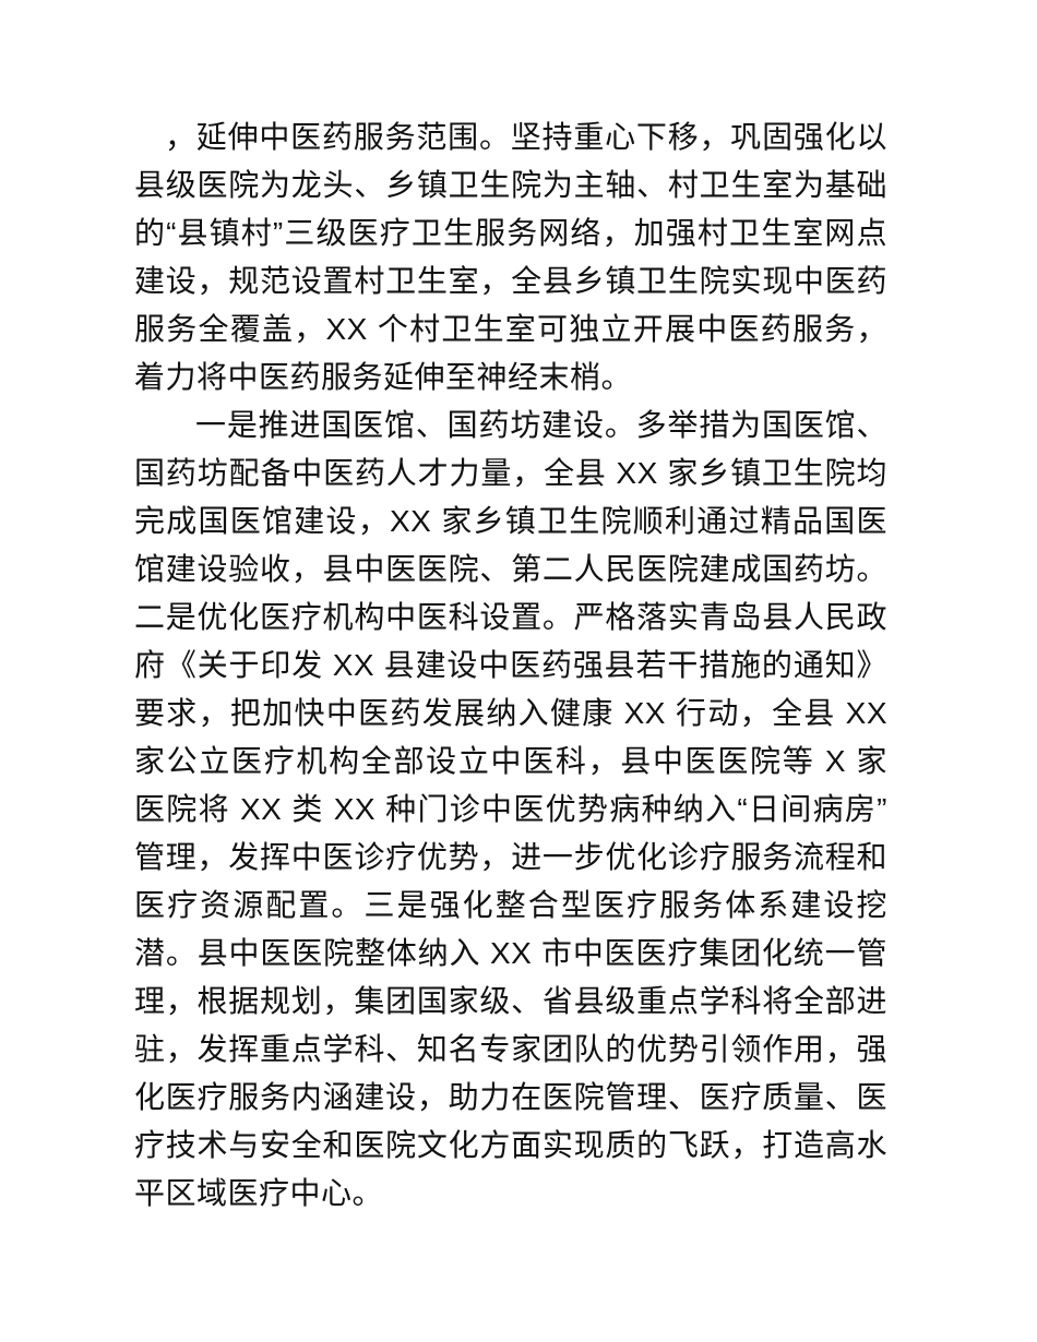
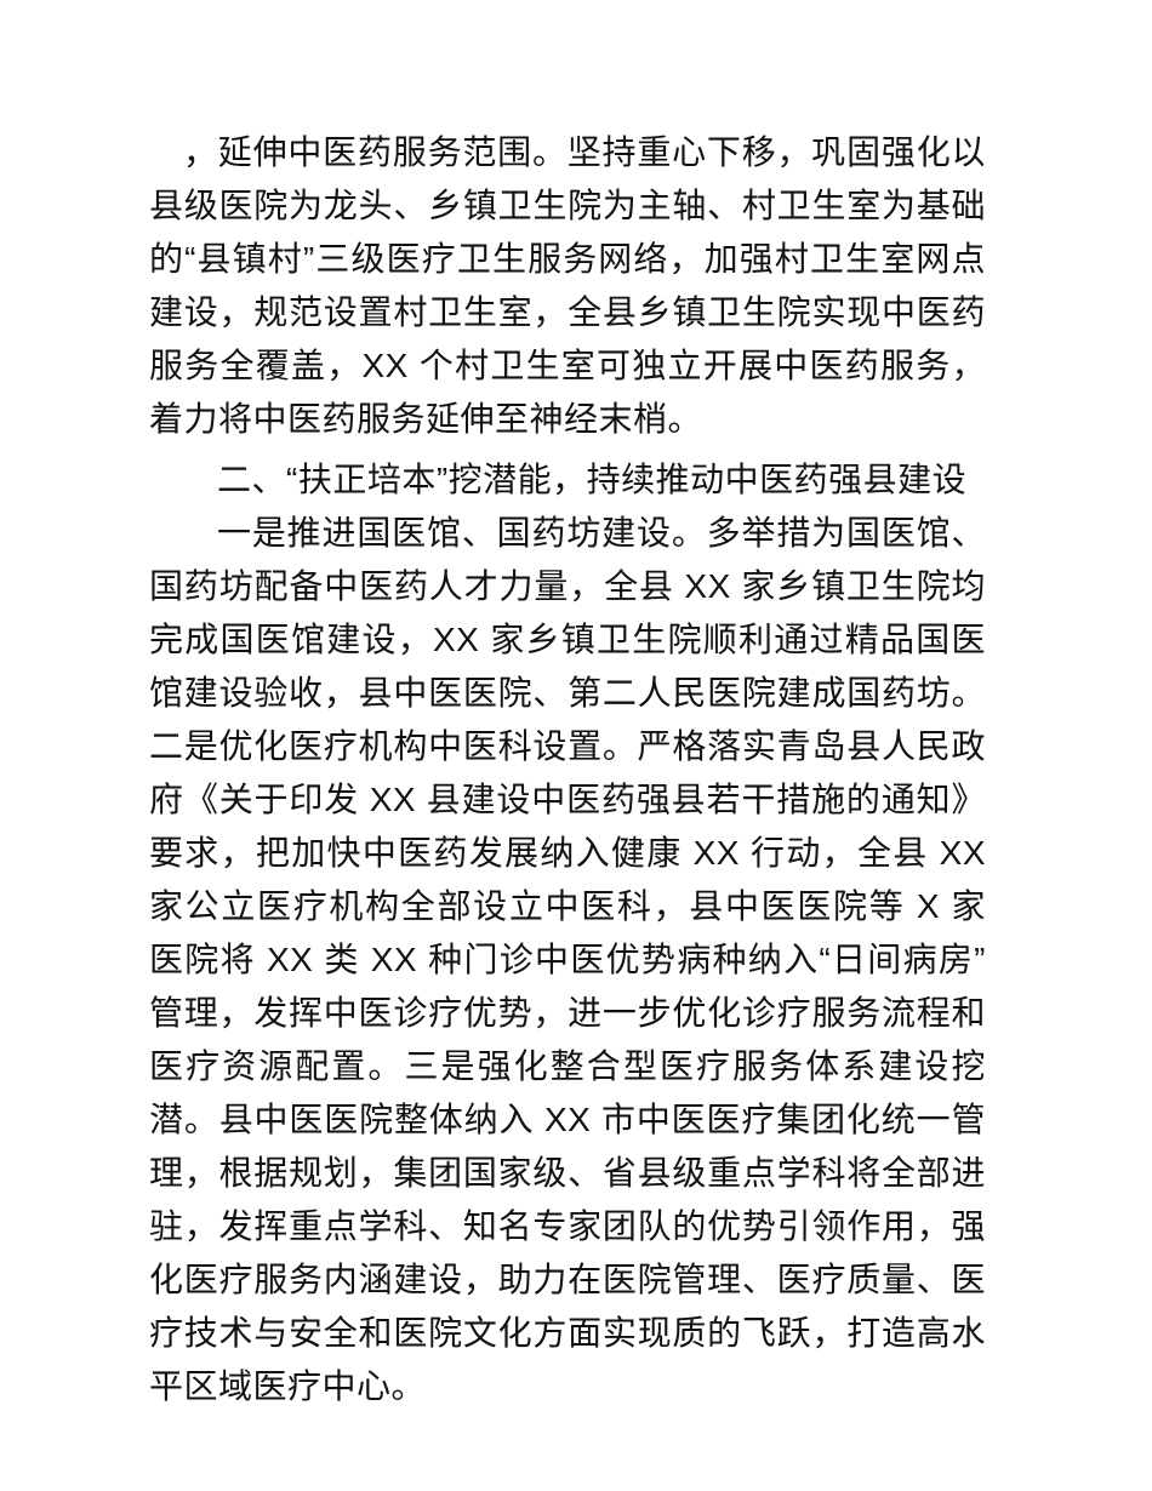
  ，延伸中医药服务范围。坚持重心下移，巩固强化以县级医院为龙头、乡镇卫生院为主轴、村卫生室为基础的“县镇村”三级医疗卫生服务网络，加强村卫生室网点建设，规范设置村卫生室，全县乡镇卫生院实现中医药服务全覆盖，XX 个村卫生室可独立开展中医药服务，着力将中医药服务延伸至神经末梢。
+ 二、“扶正培本”挖潜能，持续推动中医药强县建设
  一是推进国医馆、国药坊建设。多举措为国医馆、国药坊配备中医药人才力量，全县 XX 家乡镇卫生院均完成国医馆建设，XX 家乡镇卫生院顺利通过精品国医馆建设验收，县中医医院、第二人民医院建成国药坊。二是优化医疗机构中医科设置。严格落实青岛县人民政府《关于印发 XX 县建设中医药强县若干措施的通知》要求，把加快中医药发展纳入健康 XX 行动，全县 XX 家公立医疗机构全部设立中医科，县中医医院等 X 家医院将 XX 类 XX 种门诊中医优势病种纳入“日间病房”管理，发挥中医诊疗优势，进一步优化诊疗服务流程和医疗资源配置。三是强化整合型医疗服务体系建设挖潜。县中医医院整体纳入 XX 市中医医疗集团化统一管理，根据规划，集团国家级、省县级重点学科将全部进驻，发挥重点学科、知名专家团队的优势引领作用，强化医疗服务内涵建设，助力在医院管理、医疗质量、医疗技术与安全和医院文化方面实现质的飞跃，打造高水平区域医疗中心。
